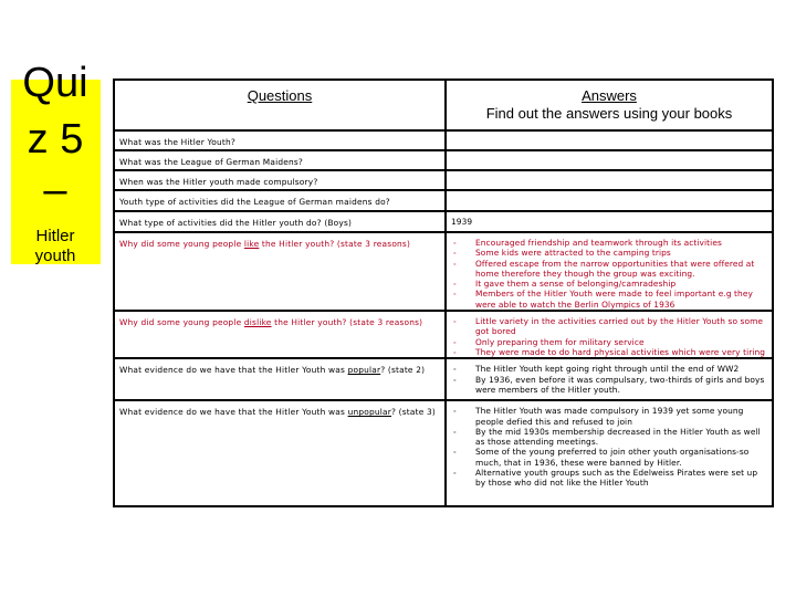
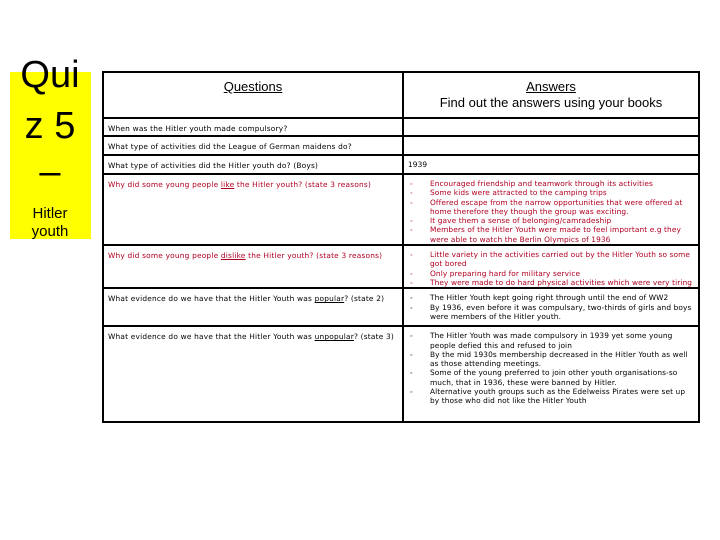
  Qui
  z 5
  –
  Hitler
  youth
  Questions	Answers Find out the answers using your books
- What was the Hitler Youth?
- What was the League of German Maidens?
  When was the Hitler youth made compulsory?
- Youth type of activities did the League of German maidens do?
+ What type of activities did the League of German maidens do?
  What type of activities did the Hitler youth do? (Boys)	1939
  Why did some young people like the Hitler youth? (state 3 reasons)	Encouraged friendship and teamwork through its activitiesSome kids were attracted to the camping tripsOffered escape from the narrow opportunities that were offered at home therefore they though the group was exciting.It gave them a sense of belonging/camradeshipMembers of the Hitler Youth were made to feel important e.g they were able to watch the Berlin Olympics of 1936
- Why did some young people dislike the Hitler youth? (state 3 reasons)	Little variety in the activities carried out by the Hitler Youth so some got boredOnly preparing them for military serviceThey were made to do hard physical activities which were very tiring
+ Why did some young people dislike the Hitler youth? (state 3 reasons)	Little variety in the activities carried out by the Hitler Youth so some got boredOnly preparing hard for military serviceThey were made to do hard physical activities which were very tiring
  What evidence do we have that the Hitler Youth was popular? (state 2)	The Hitler Youth kept going right through until the end of WW2By 1936, even before it was compulsary, two-thirds of girls and boys were members of the Hitler youth.
  What evidence do we have that the Hitler Youth was unpopular? (state 3)	The Hitler Youth was made compulsory in 1939 yet some young people defied this and refused to joinBy the mid 1930s membership decreased in the Hitler Youth as well as those attending meetings.Some of the young preferred to join other youth organisations-so much, that in 1936, these were banned by Hitler.Alternative youth groups such as the Edelweiss Pirates were set up by those who did not like the Hitler Youth
